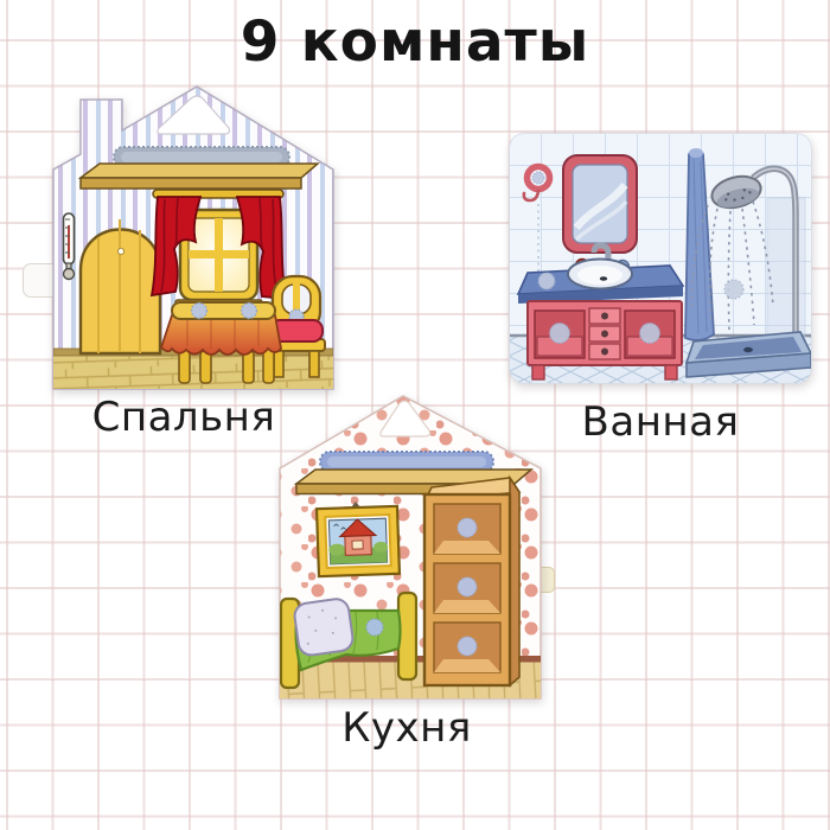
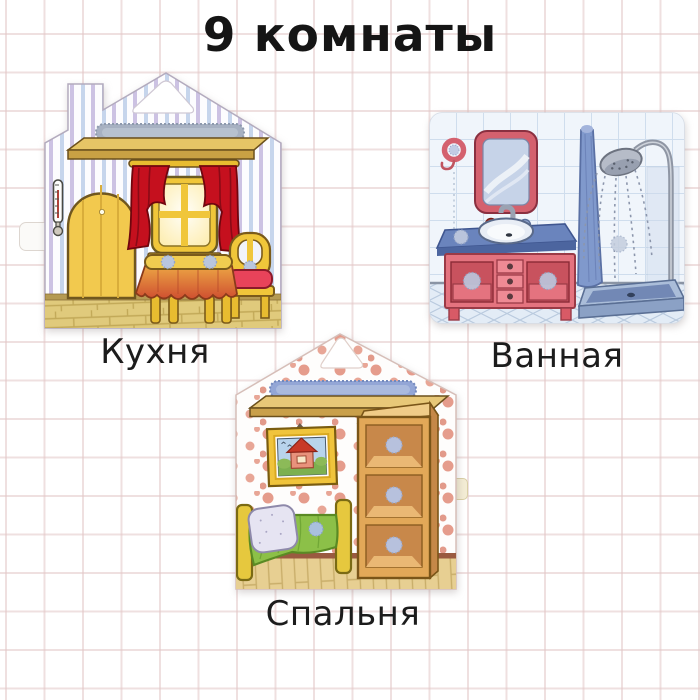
  9 комнаты
- Спальня
+ Кухня
  Ванная
- Кухня
+ Спальня
